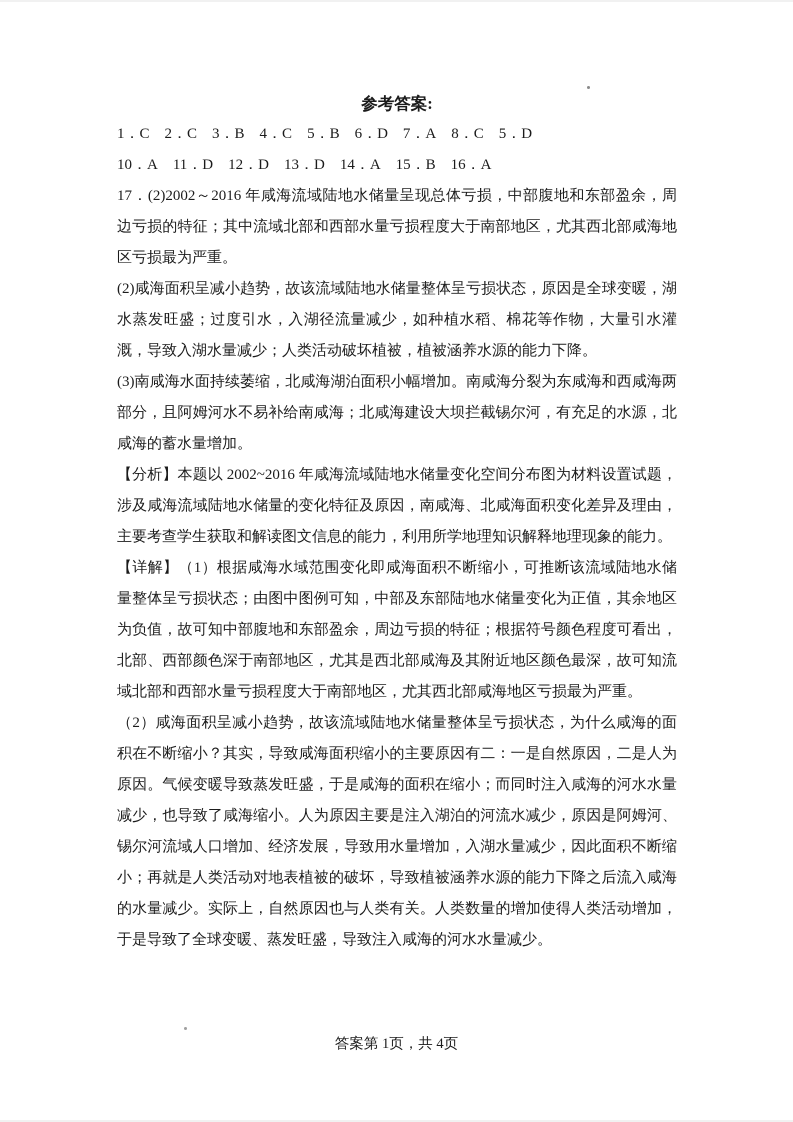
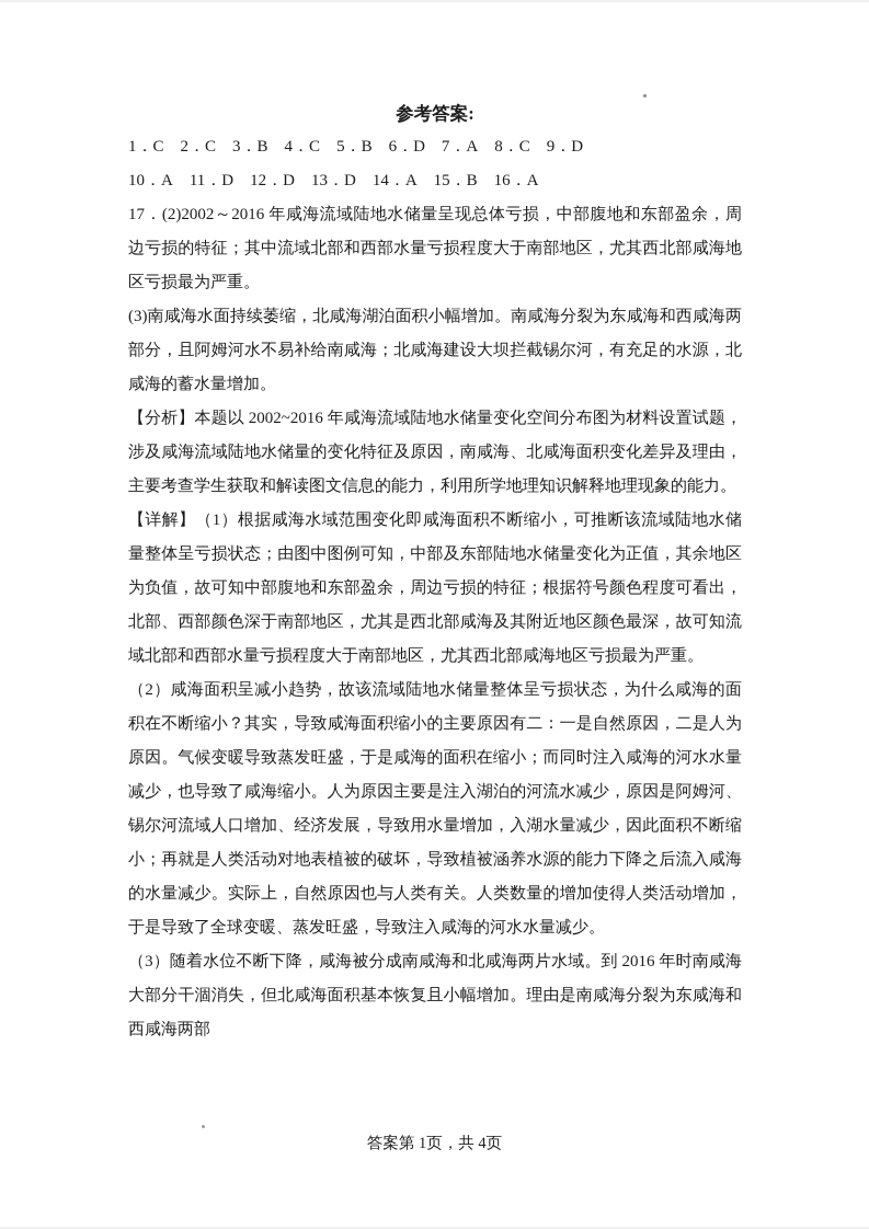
  参考答案:
  1．C
  2．C
  3．B
  4．C
  5．B
  6．D
  7．A
  8．C
- 5．D
+ 9．D
  10．A
  11．D
  12．D
  13．D
  14．A
  15．B
  16．A
  17．(2)2002～2016 年咸海流域陆地水储量呈现总体亏损，中部腹地和东部盈余，周边亏损的特征；其中流域北部和西部水量亏损程度大于南部地区，尤其西北部咸海地区亏损最为严重。
- (2)咸海面积呈减小趋势，故该流域陆地水储量整体呈亏损状态，原因是全球变暖，湖水蒸发旺盛；过度引水，入湖径流量减少，如种植水稻、棉花等作物，大量引水灌溉，导致入湖水量减少；人类活动破坏植被，植被涵养水源的能力下降。
  (3)南咸海水面持续萎缩，北咸海湖泊面积小幅增加。南咸海分裂为东咸海和西咸海两部分，且阿姆河水不易补给南咸海；北咸海建设大坝拦截锡尔河，有充足的水源，北咸海的蓄水量增加。
  【分析】本题以 2002~2016 年咸海流域陆地水储量变化空间分布图为材料设置试题，涉及咸海流域陆地水储量的变化特征及原因，南咸海、北咸海面积变化差异及理由，主要考查学生获取和解读图文信息的能力，利用所学地理知识解释地理现象的能力。
  【详解】（1）根据咸海水域范围变化即咸海面积不断缩小，可推断该流域陆地水储量整体呈亏损状态；由图中图例可知，中部及东部陆地水储量变化为正值，其余地区为负值，故可知中部腹地和东部盈余，周边亏损的特征；根据符号颜色程度可看出，北部、西部颜色深于南部地区，尤其是西北部咸海及其附近地区颜色最深，故可知流域北部和西部水量亏损程度大于南部地区，尤其西北部咸海地区亏损最为严重。
  （2）咸海面积呈减小趋势，故该流域陆地水储量整体呈亏损状态，为什么咸海的面积在不断缩小？其实，导致咸海面积缩小的主要原因有二：一是自然原因，二是人为原因。气候变暖导致蒸发旺盛，于是咸海的面积在缩小；而同时注入咸海的河水水量减少，也导致了咸海缩小。人为原因主要是注入湖泊的河流水减少，原因是阿姆河、锡尔河流域人口增加、经济发展，导致用水量增加，入湖水量减少，因此面积不断缩小；再就是人类活动对地表植被的破坏，导致植被涵养水源的能力下降之后流入咸海的水量减少。实际上，自然原因也与人类有关。人类数量的增加使得人类活动增加，于是导致了全球变暖、蒸发旺盛，导致注入咸海的河水水量减少。
+ （3）随着水位不断下降，咸海被分成南咸海和北咸海两片水域。到 2016 年时南咸海大部分干涸消失，但北咸海面积基本恢复且小幅增加。理由是南咸海分裂为东咸海和西咸海两部
  答案第 1页，共 4页
